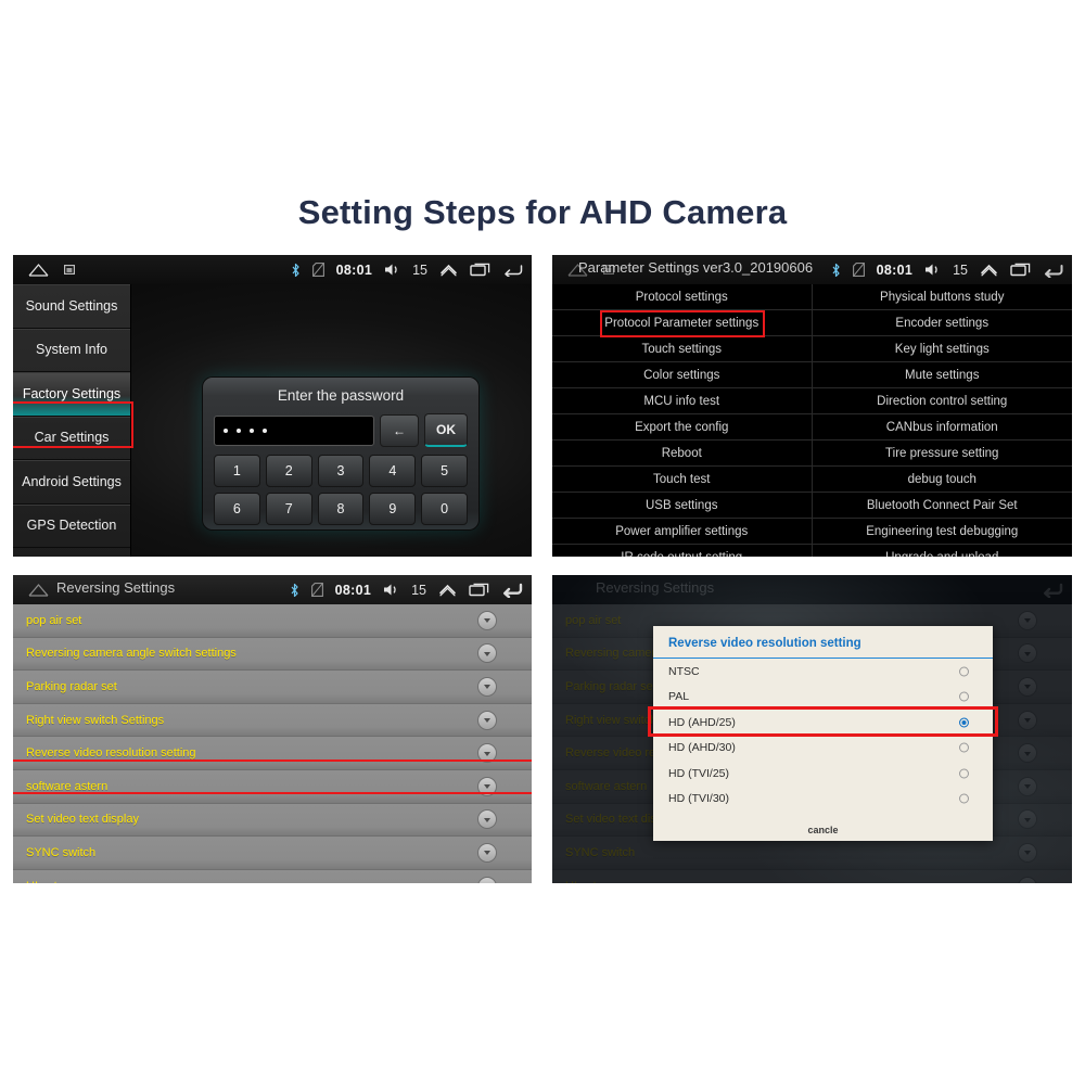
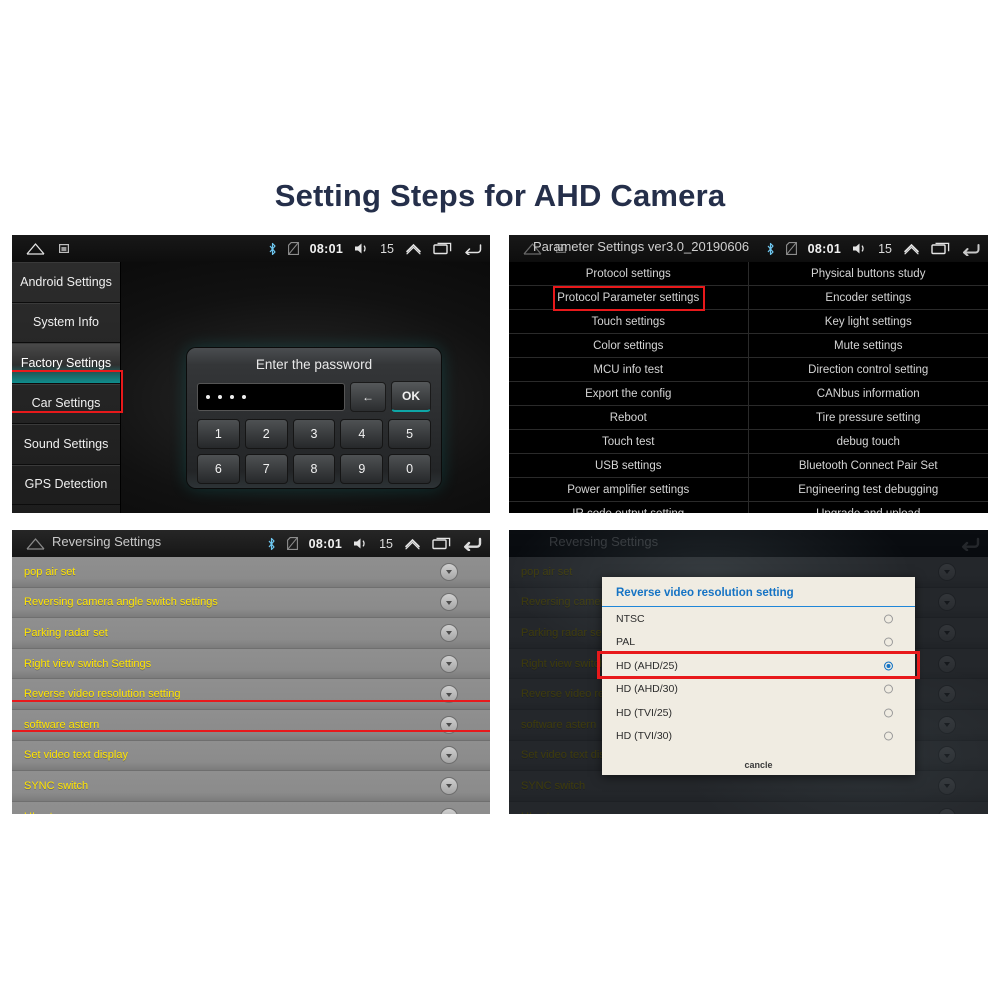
  Setting Steps for AHD Camera
  08:01
  15
- Sound Settings
+ Android Settings
  System Info
  Factory Settings
  Car Settings
- Android Settings
+ Sound Settings
  GPS Detection
  Enter the password
  ←
  OK
  1
  2
  3
  4
  5
  6
  7
  8
  9
  0
  Parameter Settings ver3.0_20190606
  08:01
  15
  Protocol settings
  Physical buttons study
  Protocol Parameter settings
  Encoder settings
  Touch settings
  Key light settings
  Color settings
  Mute settings
  MCU info test
  Direction control setting
  Export the config
  CANbus information
  Reboot
  Tire pressure setting
  Touch test
  debug touch
  USB settings
  Bluetooth Connect Pair Set
  Power amplifier settings
  Engineering test debugging
  Reversing Settings
  08:01
  15
  pop air set
  Reversing camera angle switch settings
  Parking radar set
  Right view switch Settings
  Reverse video resolution setting
  software astern
  Set video text display
  SYNC switch
  Reverse video resolution setting
  NTSC
  PAL
  HD (AHD/25)
  HD (AHD/30)
  HD (TVI/25)
  HD (TVI/30)
  cancle
